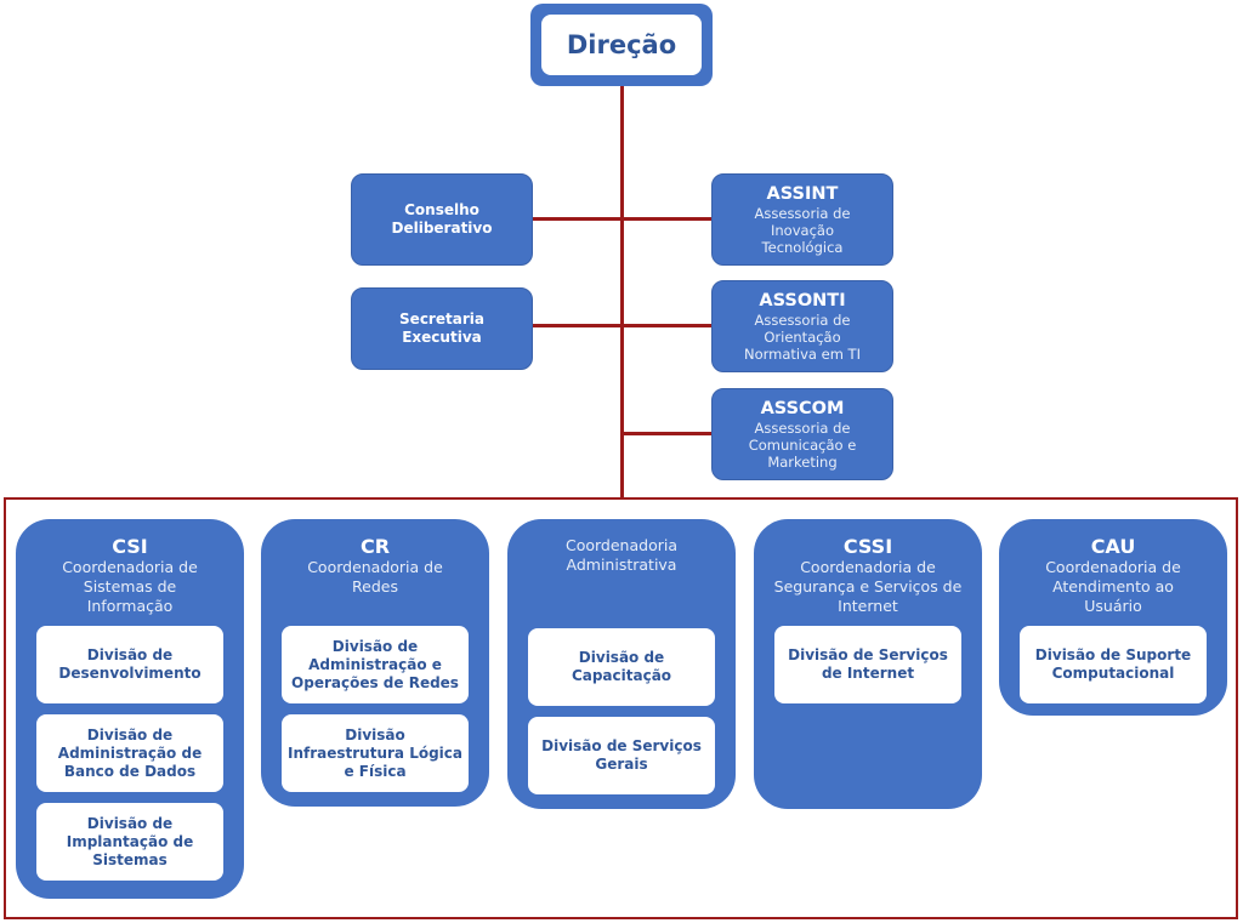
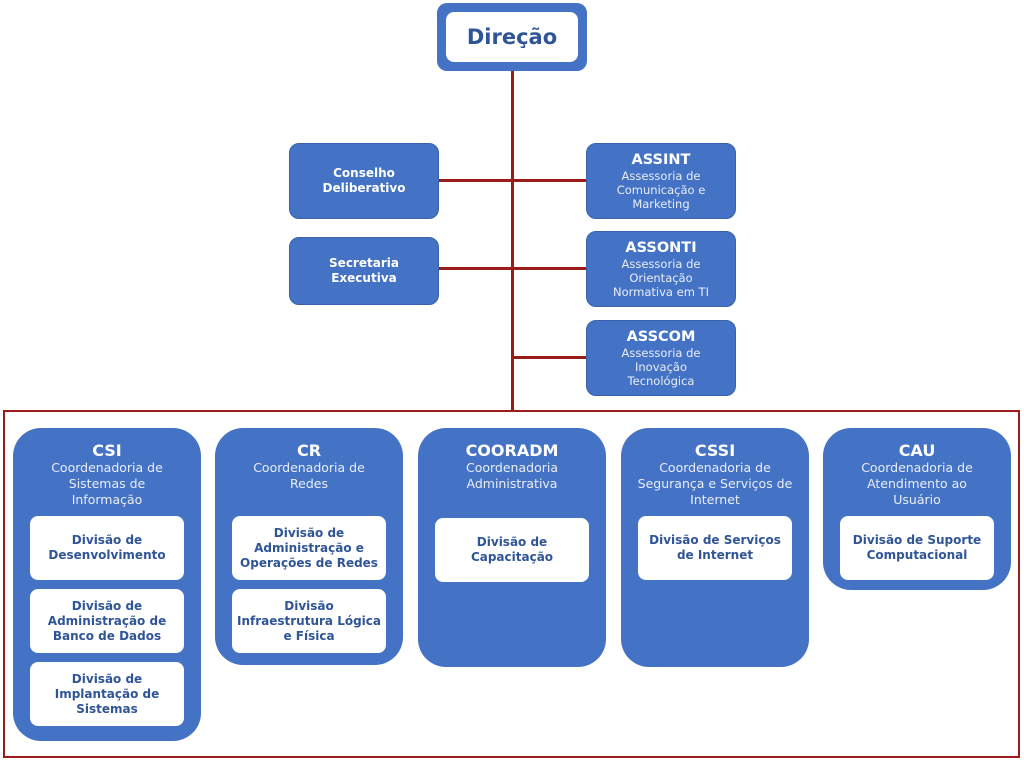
  Direção
  Conselho Deliberativo
  Secretaria Executiva
  ASSINT
- Assessoria de Inovação Tecnológica
+ Assessoria de Comunicação e Marketing
  ASSONTI
  Assessoria de Orientação Normativa em TI
  ASSCOM
- Assessoria de Comunicação e Marketing
+ Assessoria de Inovação Tecnológica
  CSI
  Coordenadoria de Sistemas de Informação
  Divisão de Desenvolvimento
  Divisão de Administração de Banco de Dados
  Divisão de Implantação de Sistemas
  CR
  Coordenadoria de Redes
  Divisão de Administração e Operações de Redes
  Divisão Infraestrutura Lógica e Física
+ COORADM
  Coordenadoria Administrativa
  Divisão de Capacitação
- Divisão de Serviços Gerais
  CSSI
  Coordenadoria de Segurança e Serviços de Internet
  Divisão de Serviços de Internet
  CAU
  Coordenadoria de Atendimento ao Usuário
  Divisão de Suporte Computacional
